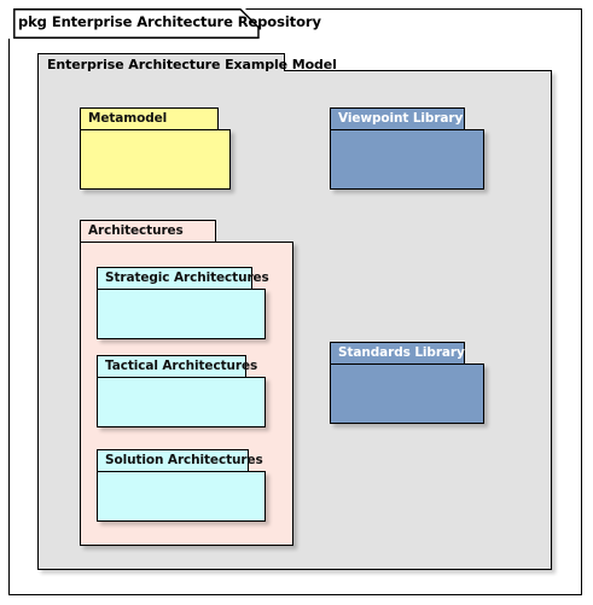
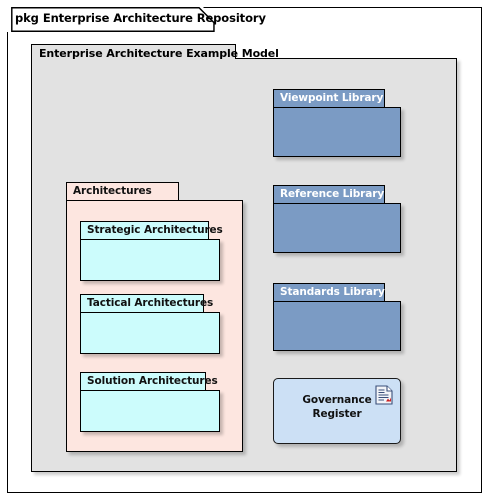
  pkg Enterprise Architecture Repository
  Enterprise Architecture Example Model
- Metamodel
  Viewpoint Library
+ Reference Library
  Standards Library
  Architectures
  Strategic Architectures
  Tactical Architectures
  Solution Architectures
+ Governance
+ Register
